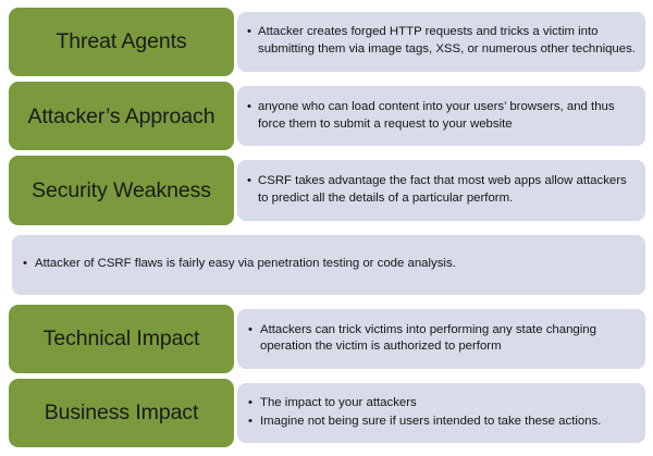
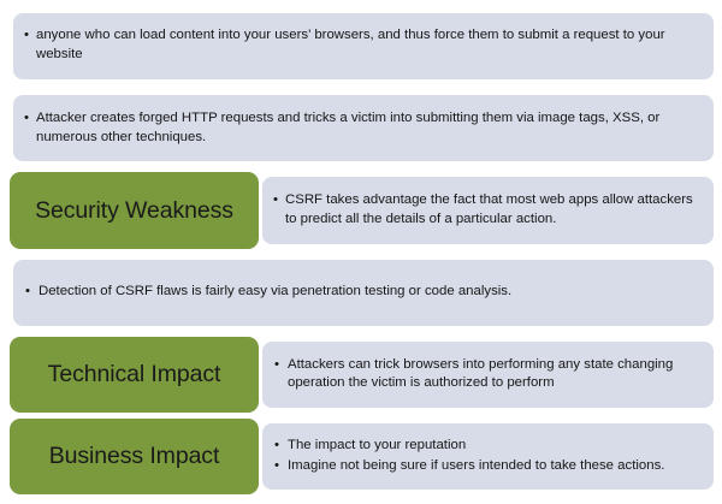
- Threat Agents
  •
- Attacker creates forged HTTP requests and tricks a victim into submitting them via image tags, XSS, or numerous other techniques.
+ anyone who can load content into your users’ browsers, and thus force them to submit a request to your website
- Attacker’s Approach
  •
- anyone who can load content into your users’ browsers, and thus force them to submit a request to your website
+ Attacker creates forged HTTP requests and tricks a victim into submitting them via image tags, XSS, or numerous other techniques.
  Security Weakness
  •
- CSRF takes advantage the fact that most web apps allow attackers to predict all the details of a particular perform.
+ CSRF takes advantage the fact that most web apps allow attackers to predict all the details of a particular action.
  •
- Attacker of CSRF flaws is fairly easy via penetration testing or code analysis.
+ Detection of CSRF flaws is fairly easy via penetration testing or code analysis.
  Technical Impact
  •
- Attackers can trick victims into performing any state changing operation the victim is authorized to perform
+ Attackers can trick browsers into performing any state changing operation the victim is authorized to perform
  Business Impact
  •
- The impact to your attackers
+ The impact to your reputation
  •
  Imagine not being sure if users intended to take these actions.
